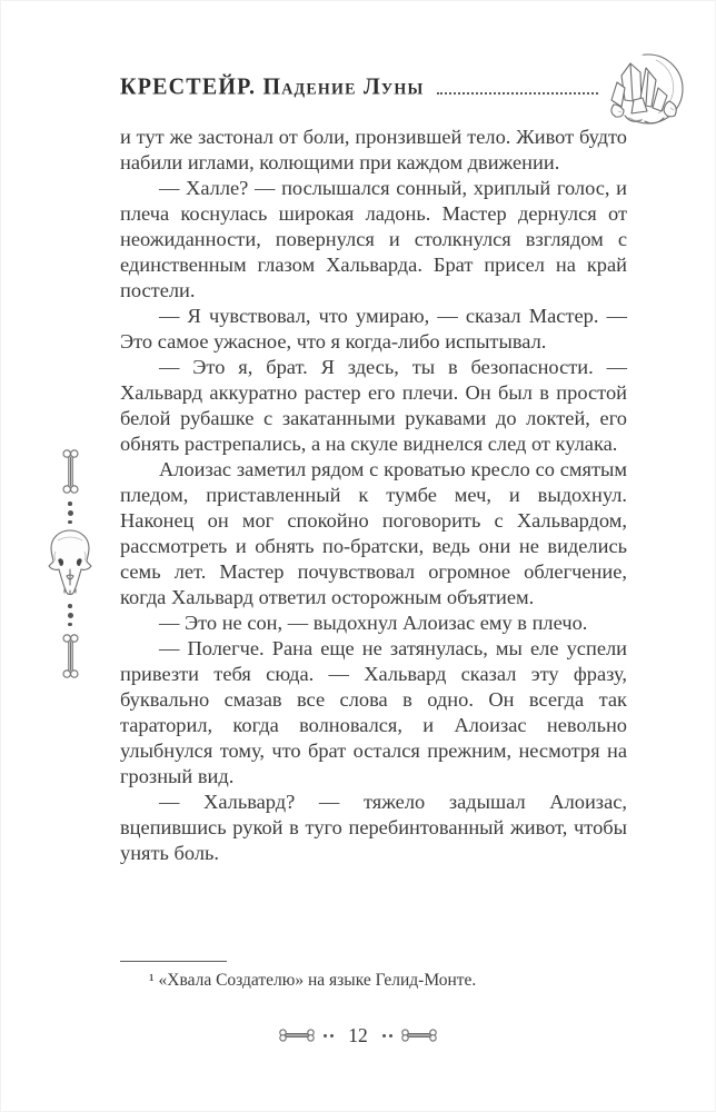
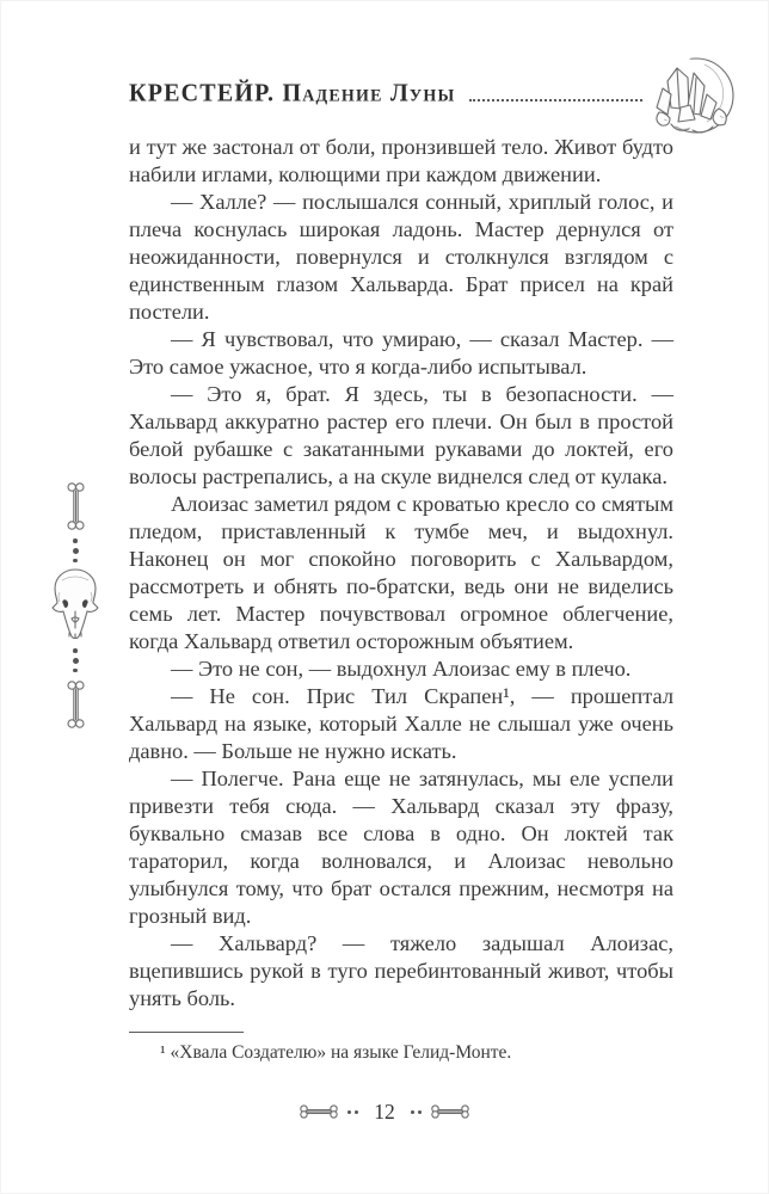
  КРЕСТЕЙР. Падение Луны
  и тут же застонал от боли, пронзившей тело. Живот будто набили иглами, колющими при каждом движении.
  — Халле? — послышался сонный, хриплый голос, и плеча коснулась широкая ладонь. Мастер дернулся от неожиданности, повернулся и столкнулся взглядом с единственным глазом Хальварда. Брат присел на край постели.
  — Я чувствовал, что умираю, — сказал Мастер. — Это самое ужасное, что я когда-либо испытывал.
- — Это я, брат. Я здесь, ты в безопасности. — Хальвард аккуратно растер его плечи. Он был в простой белой рубашке с закатанными рукавами до локтей, его обнять растрепались, а на скуле виднелся след от кулака.
+ — Это я, брат. Я здесь, ты в безопасности. — Хальвард аккуратно растер его плечи. Он был в простой белой рубашке с закатанными рукавами до локтей, его волосы растрепались, а на скуле виднелся след от кулака.
  Алоизас заметил рядом с кроватью кресло со смятым пледом, приставленный к тумбе меч, и выдохнул. Наконец он мог спокойно поговорить с Хальвардом, рассмотреть и обнять по-братски, ведь они не виделись семь лет. Мастер почувствовал огромное облегчение, когда Хальвард ответил осторожным объятием.
  — Это не сон, — выдохнул Алоизас ему в плечо.
+ — Не сон. Прис Тил Скрапен¹, — прошептал Хальвард на языке, который Халле не слышал уже очень давно. — Больше не нужно искать.
- — Полегче. Рана еще не затянулась, мы еле успели привезти тебя сюда. — Хальвард сказал эту фразу, буквально смазав все слова в одно. Он всегда так тараторил, когда волновался, и Алоизас невольно улыбнулся тому, что брат остался прежним, несмотря на грозный вид.
+ — Полегче. Рана еще не затянулась, мы еле успели привезти тебя сюда. — Хальвард сказал эту фразу, буквально смазав все слова в одно. Он локтей так тараторил, когда волновался, и Алоизас невольно улыбнулся тому, что брат остался прежним, несмотря на грозный вид.
  — Хальвард? — тяжело задышал Алоизас, вцепившись рукой в туго перебинтованный живот, чтобы унять боль.
  ¹ «Хвала Создателю» на языке Гелид-Монте.
  12
